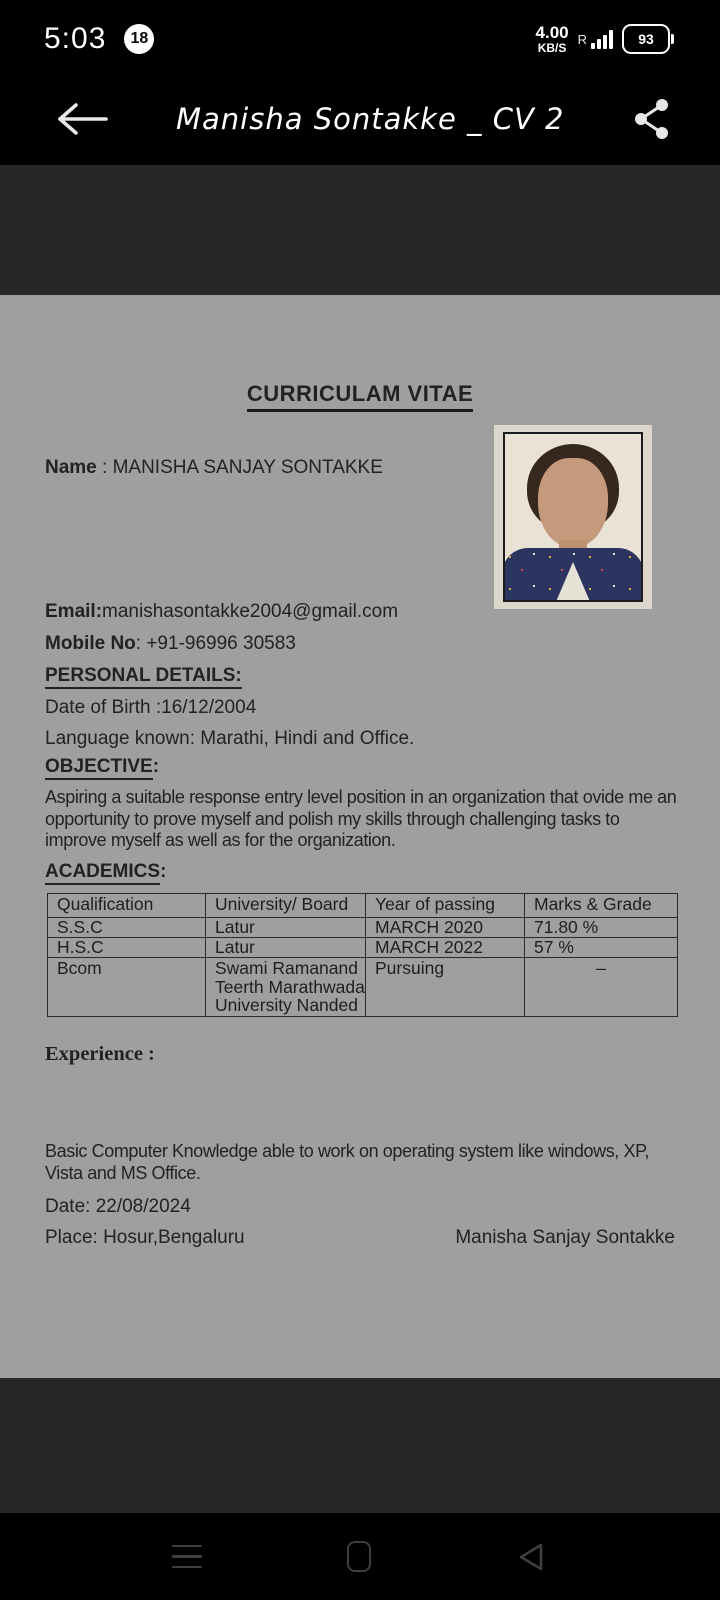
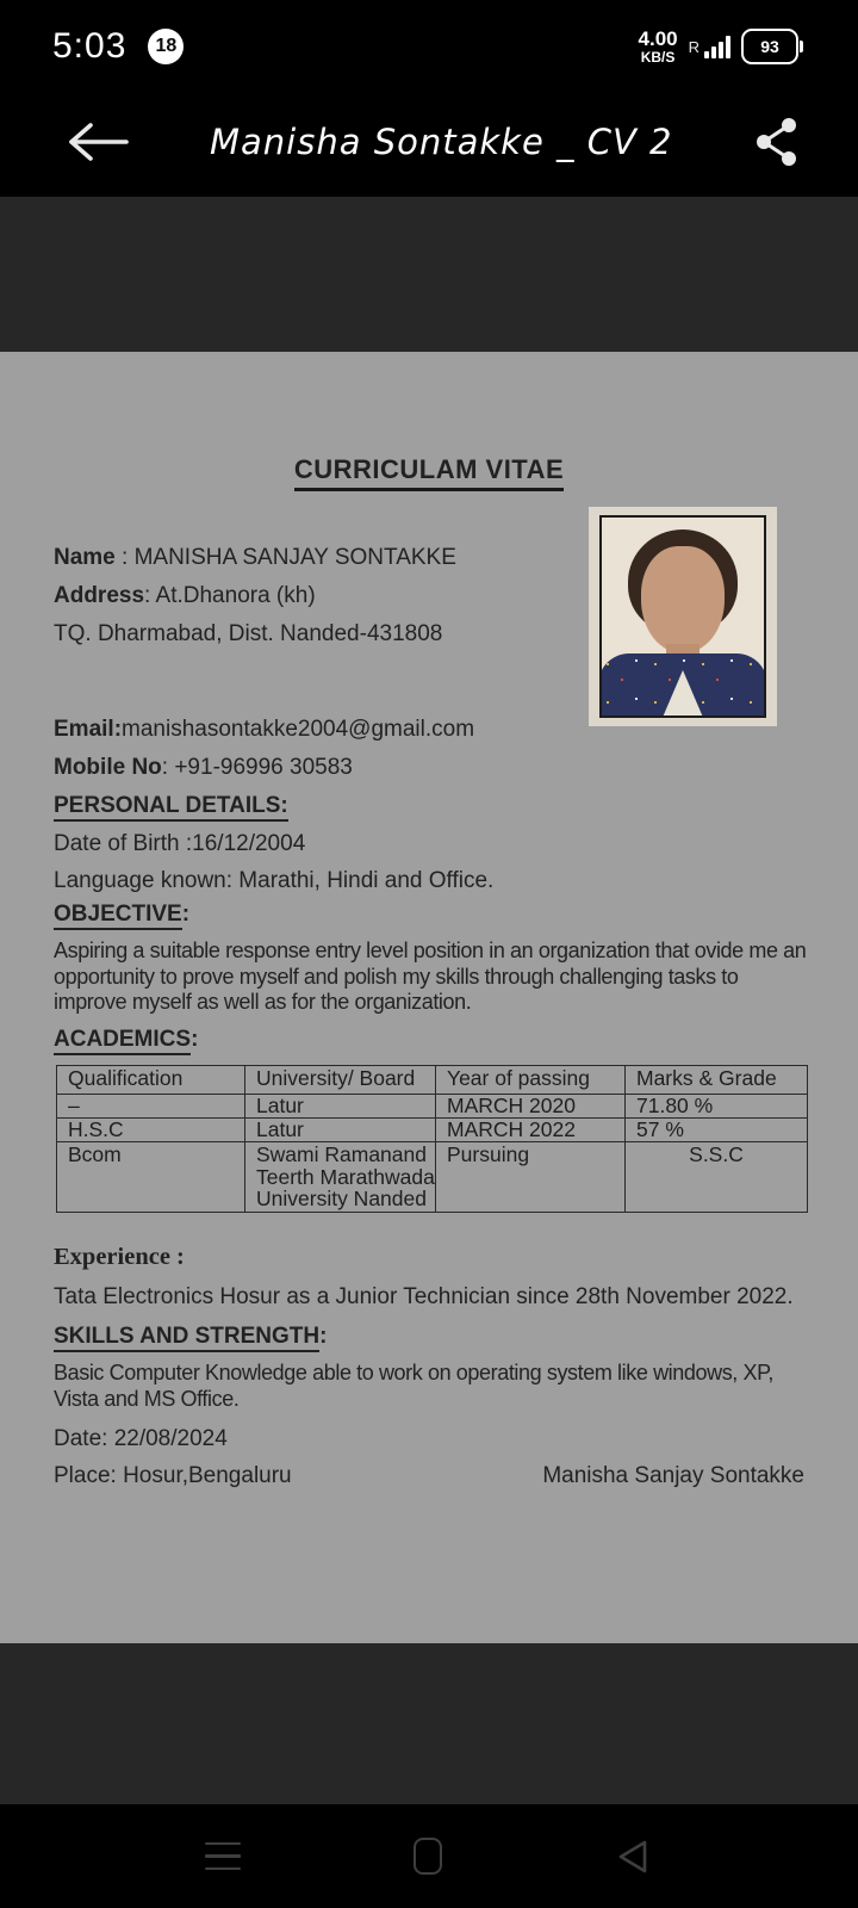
  5:03
  18
  4.00
  KB/S
  R
  93
  Manisha Sontakke _ CV 2
  CURRICULAM VITAE
  Name : MANISHA SANJAY SONTAKKE
+ Address: At.Dhanora (kh)
+ TQ. Dharmabad, Dist. Nanded-431808
  Email:manishasontakke2004@gmail.com
  Mobile No: +91-96996 30583
  PERSONAL DETAILS:
  Date of Birth :16/12/2004
  Language known: Marathi, Hindi and Office.
  OBJECTIVE:
  Aspiring a suitable response entry level position in an organization that ovide me an opportunity to prove myself and polish my skills through challenging tasks to improve myself as well as for the organization.
  ACADEMICS:
  Qualification	University/ Board	Year of passing	Marks & Grade
- S.S.C	Latur	MARCH 2020	71.80 %
+ –	Latur	MARCH 2020	71.80 %
  H.S.C	Latur	MARCH 2022	57 %
- Bcom	Swami Ramanand Teerth Marathwada University Nanded	Pursuing	–
+ Bcom	Swami Ramanand Teerth Marathwada University Nanded	Pursuing	S.S.C
  Experience :
+ Tata Electronics Hosur as a Junior Technician since 28th November 2022.
+ SKILLS AND STRENGTH:
  Basic Computer Knowledge able to work on operating system like windows, XP, Vista and MS Office.
  Date: 22/08/2024
  Place: Hosur,Bengaluru
  Manisha Sanjay Sontakke
